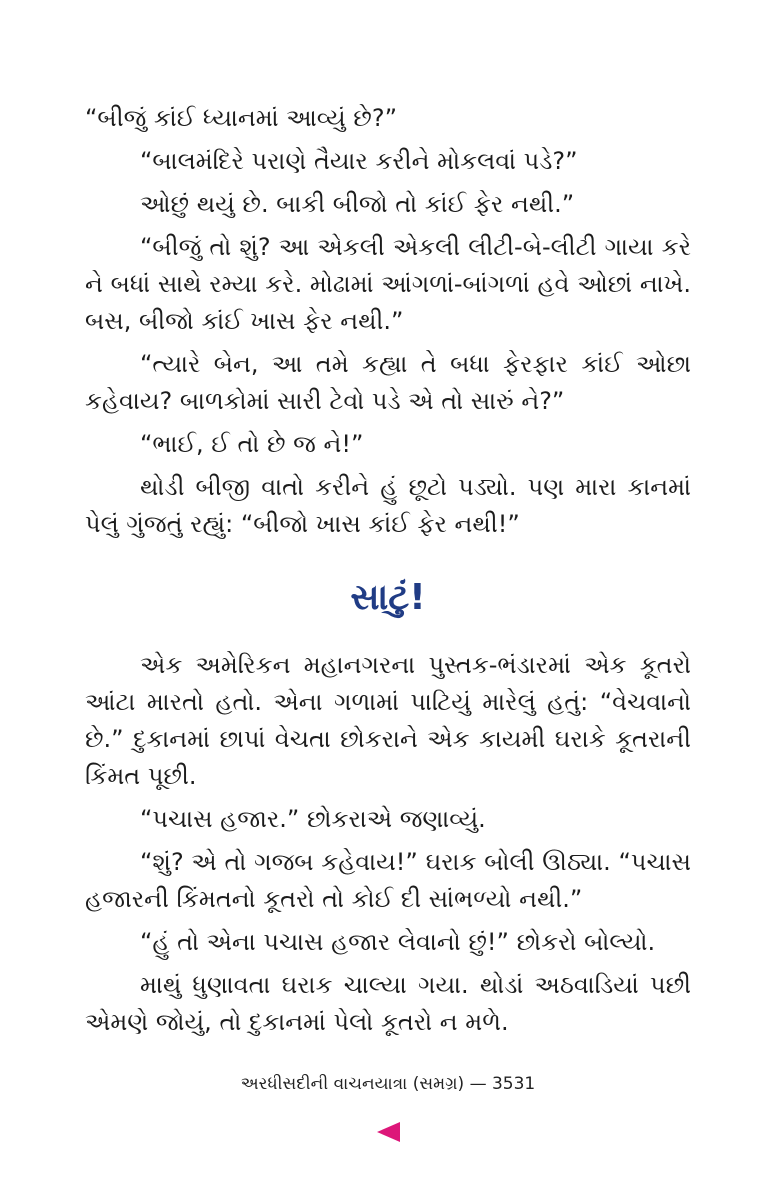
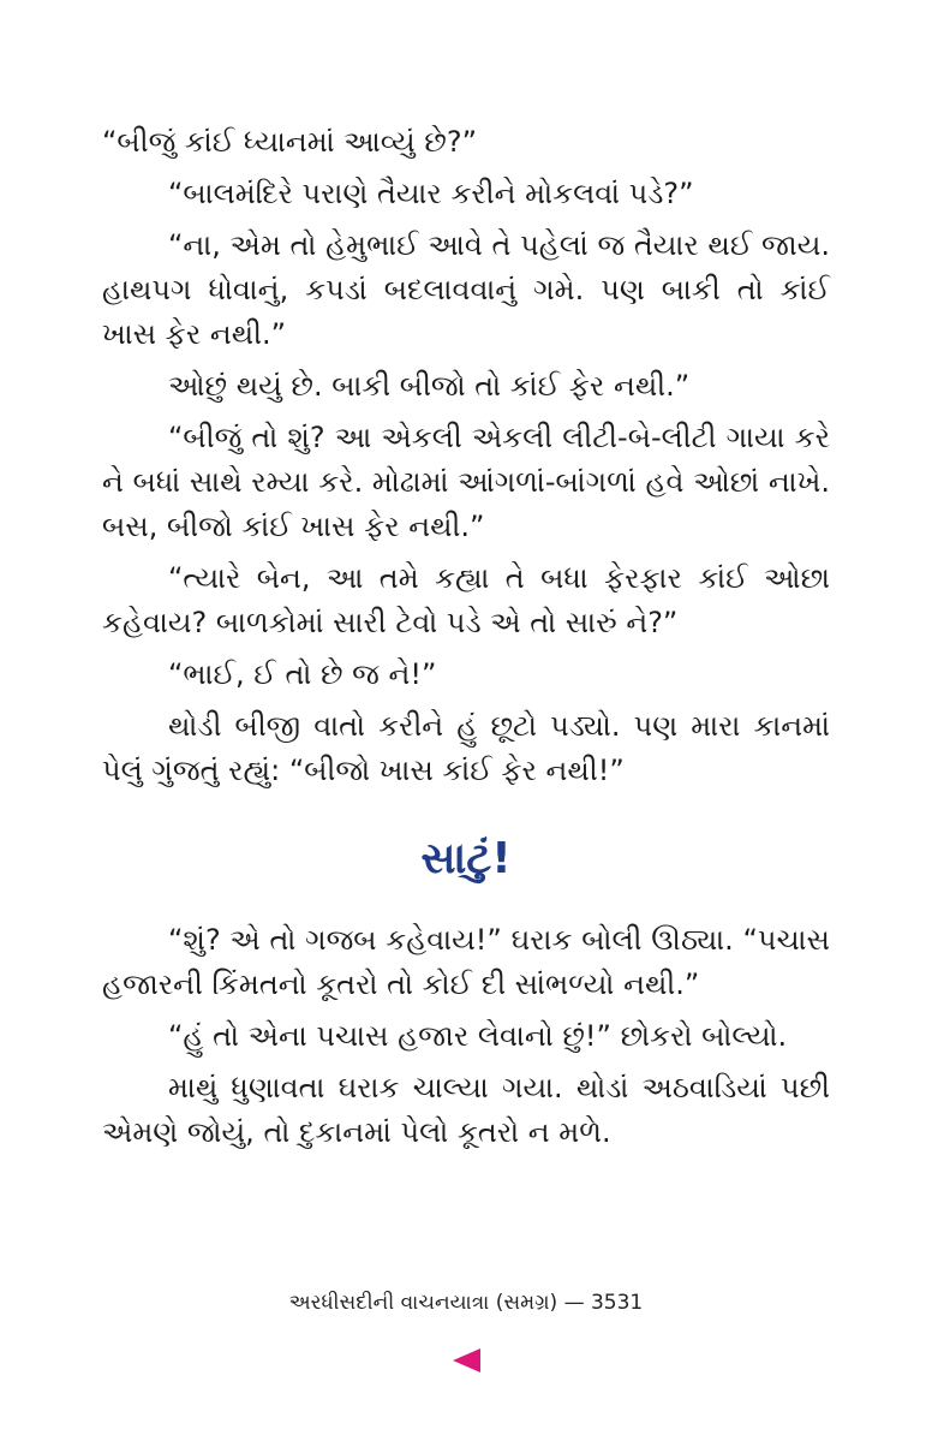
  “બીજું કાંઈ ધ્યાનમાં આવ્યું છે?”
  “બાલમંદિરે પરાણે તૈયાર કરીને મોકલવાં પડે?”
+ “ના, એમ તો હેમુભાઈ આવે તે પહેલાં જ તૈયાર થઈ જાય. હાથપગ ધોવાનું, કપડાં બદલાવવાનું ગમે. પણ બાકી તો કાંઈ ખાસ ફેર નથી.”
  ઓછું થયું છે. બાકી બીજો તો કાંઈ ફેર નથી.”
  “બીજું તો શું? આ એકલી એકલી લીટી-બે-લીટી ગાયા કરે ને બધાં સાથે રમ્યા કરે. મોઢામાં આંગળાં-બાંગળાં હવે ઓછાં નાખે. બસ, બીજો કાંઈ ખાસ ફેર નથી.”
  “ત્યારે બેન, આ તમે કહ્યા તે બધા ફેરફાર કાંઈ ઓછા કહેવાય? બાળકોમાં સારી ટેવો પડે એ તો સારું ને?”
  “ભાઈ, ઈ તો છે જ ને!”
  થોડી બીજી વાતો કરીને હું છૂટો પડ્યો. પણ મારા કાનમાં પેલું ગુંજતું રહ્યું: “બીજો ખાસ કાંઈ ફેર નથી!”
  સાટું!
- એક અમેરિકન મહાનગરના પુસ્તક-ભંડારમાં એક કૂતરો આંટા મારતો હતો. એના ગળામાં પાટિયું મારેલું હતું: “વેચવાનો છે.” દુકાનમાં છાપાં વેચતા છોકરાને એક કાયમી ઘરાકે કૂતરાની કિંમત પૂછી.
- “પચાસ હજાર.” છોકરાએ જણાવ્યું.
  “શું? એ તો ગજબ કહેવાય!” ઘરાક બોલી ઊઠ્યા. “પચાસ હજારની કિંમતનો કૂતરો તો કોઈ દી સાંભળ્યો નથી.”
  “હું તો એના પચાસ હજાર લેવાનો છું!” છોકરો બોલ્યો.
  માથું ધુણાવતા ઘરાક ચાલ્યા ગયા. થોડાં અઠવાડિયાં પછી એમણે જોયું, તો દુકાનમાં પેલો કૂતરો ન મળે.
  અરધીસદીની વાચનયાત્રા (સમગ્ર) — 3531
